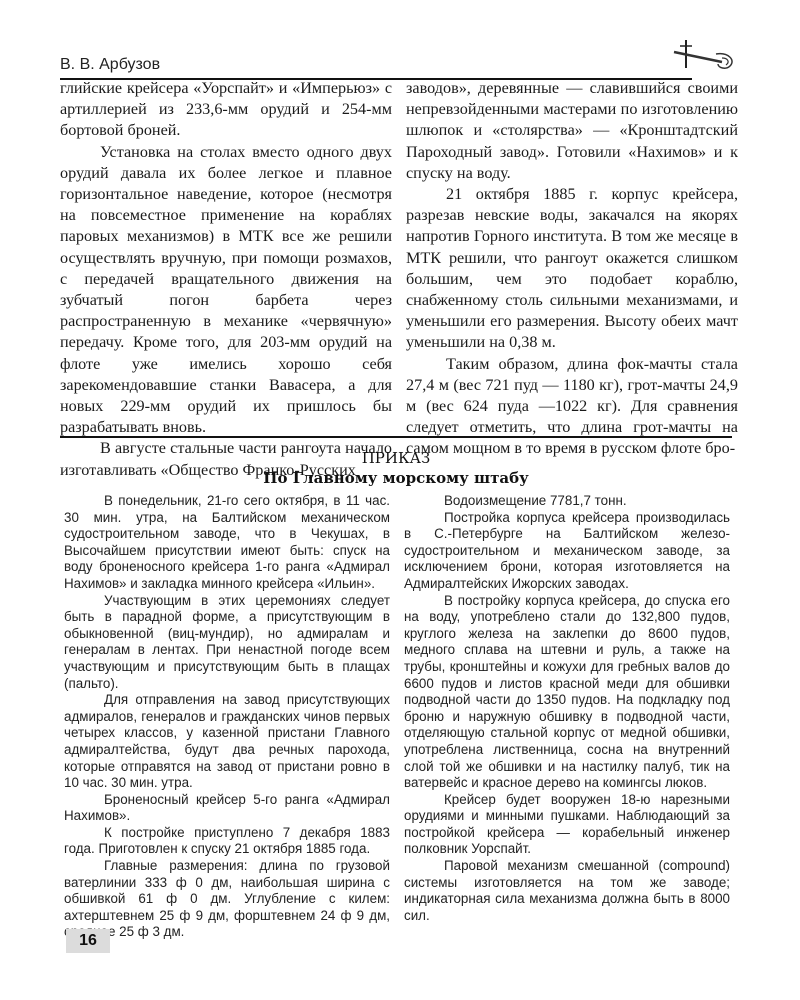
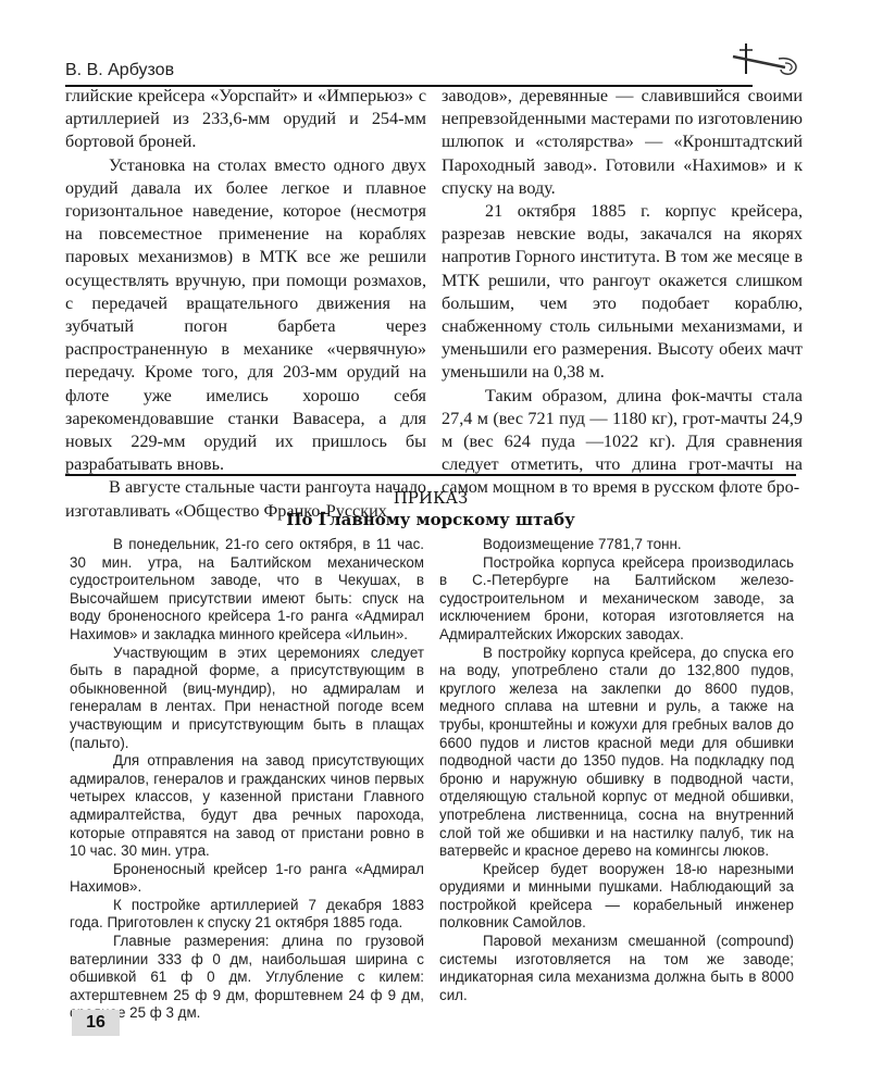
  В. В. Арбузов
  глийские крейсера «Уорспайт» и «Имперьюз» с артиллерией из 233,6-мм орудий и 254-мм бортовой броней.
  Установка на столах вместо одного двух орудий давала их более легкое и плавное горизонтальное наведение, которое (несмотря на повсеместное применение на кораблях паровых механизмов) в МТК все же решили осуществлять вручную, при помощи розмахов, с передачей вращательного движения на зубчатый погон барбета через распространенную в механике «червячную» передачу. Кроме того, для 203-мм орудий на флоте уже имелись хорошо себя зарекомендовавшие станки Вавасера, а для новых 229-мм орудий их пришлось бы разрабатывать вновь.
  В августе стальные части рангоута начало изготавливать «Общество Франко-Русских
  заводов», деревянные — славившийся своими непревзойденными мастерами по изготовлению шлюпок и «столярства» — «Кронштадтский Пароходный завод». Готовили «Нахимов» и к спуску на воду.
  21 октября 1885 г. корпус крейсера, разрезав невские воды, закачался на якорях напротив Горного института. В том же месяце в МТК решили, что рангоут окажется слишком большим, чем это подобает кораблю, снабженному столь сильными механизмами, и уменьшили его размерения. Высоту обеих мачт уменьшили на 0,38 м.
  Таким образом, длина фок-мачты стала 27,4 м (вес 721 пуд — 1180 кг), грот-мачты 24,9 м (вес 624 пуда —1022 кг). Для сравнения следует отметить, что длина грот-мачты на самом мощном в то время в русском флоте бро-
  ПРИКАЗ
  По Главному морскому штабу
  В понедельник, 21-го сего октября, в 11 час. 30 мин. утра, на Балтийском механическом судостроительном заводе, что в Чекушах, в Высочайшем присутствии имеют быть: спуск на воду броненосного крейсера 1-го ранга «Адмирал Нахимов» и закладка минного крейсера «Ильин».
  Участвующим в этих церемониях следует быть в парадной форме, а присутствующим в обыкновенной (виц-мундир), но адмиралам и генералам в лентах. При ненастной погоде всем участвующим и присутствующим быть в плащах (пальто).
  Для отправления на завод присутствующих адмиралов, генералов и гражданских чинов первых четырех классов, у казенной пристани Главного адмиралтейства, будут два речных парохода, которые отправятся на завод от пристани ровно в 10 час. 30 мин. утра.
- Броненосный крейсер 5-го ранга «Адмирал Нахимов».
+ Броненосный крейсер 1-го ранга «Адмирал Нахимов».
- К постройке приступлено 7 декабря 1883 года. Приготовлен к спуску 21 октября 1885 года.
+ К постройке артиллерией 7 декабря 1883 года. Приготовлен к спуску 21 октября 1885 года.
  Главные размерения: длина по грузовой ватерлинии 333 ф 0 дм, наибольшая ширина с обшивкой 61 ф 0 дм. Углубление с килем: ахтерштевнем 25 ф 9 дм, форштевнем 24 ф 9 дм, е 25 ф 3 дм.
  Водоизмещение 7781,7 тонн.
  Постройка корпуса крейсера производилась в С.-Петербурге на Балтийском железо-судостроительном и механическом заводе, за исключением брони, которая изготовляется на Адмиралтейских Ижорских заводах.
  В постройку корпуса крейсера, до спуска его на воду, употреблено стали до 132,800 пудов, круглого железа на заклепки до 8600 пудов, медного сплава на штевни и руль, а также на трубы, кронштейны и кожухи для гребных валов до 6600 пудов и листов красной меди для обшивки подводной части до 1350 пудов. На подкладку под броню и наружную обшивку в подводной части, отделяющую стальной корпус от медной обшивки, употреблена лиственница, сосна на внутренний слой той же обшивки и на настилку палуб, тик на ватервейс и красное дерево на комингсы люков.
- Крейсер будет вооружен 18-ю нарезными орудиями и минными пушками. Наблюдающий за постройкой крейсера — корабельный инженер полковник Уорспайт.
+ Крейсер будет вооружен 18-ю нарезными орудиями и минными пушками. Наблюдающий за постройкой крейсера — корабельный инженер полковник Самойлов.
  Паровой механизм смешанной (compound) системы изготовляется на том же заводе; индикаторная сила механизма должна быть в 8000 сил.
  16
